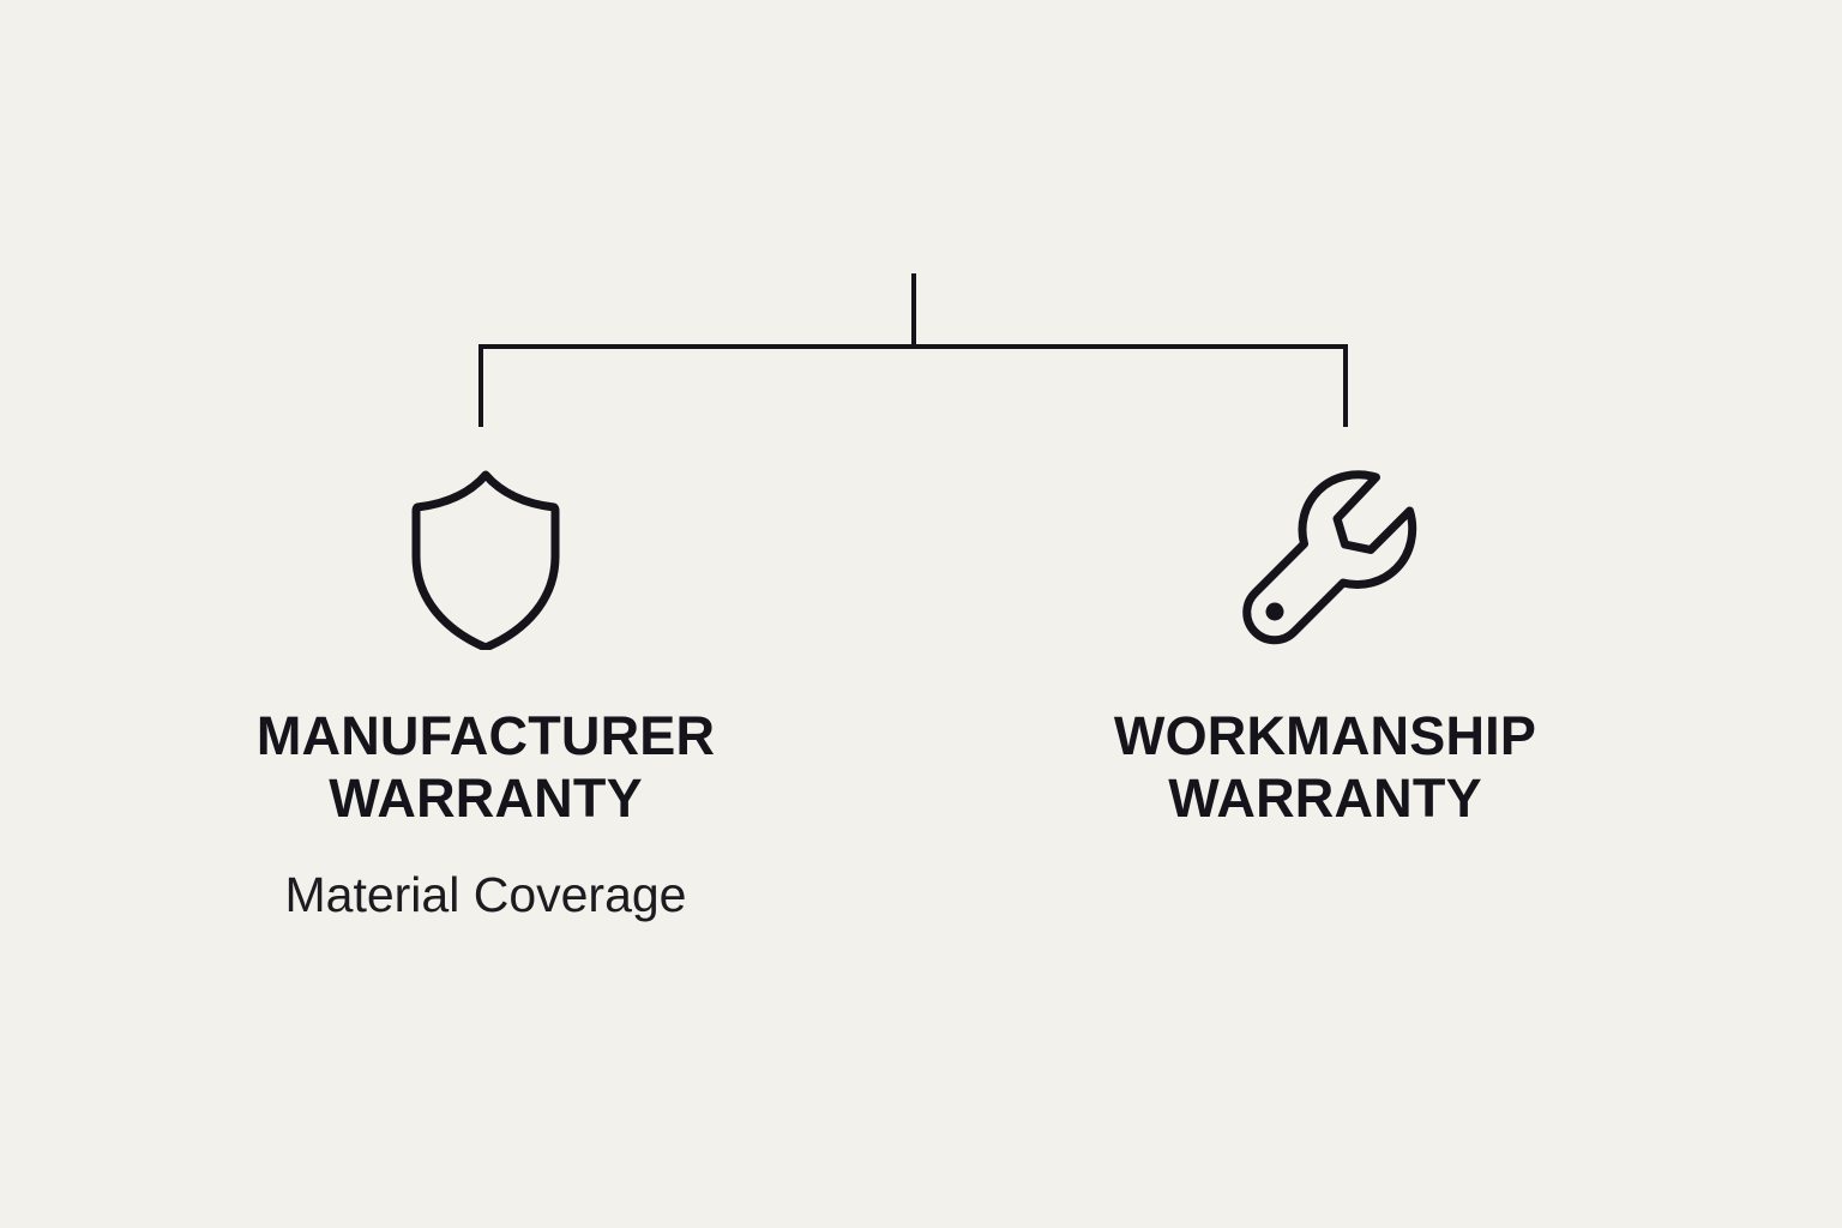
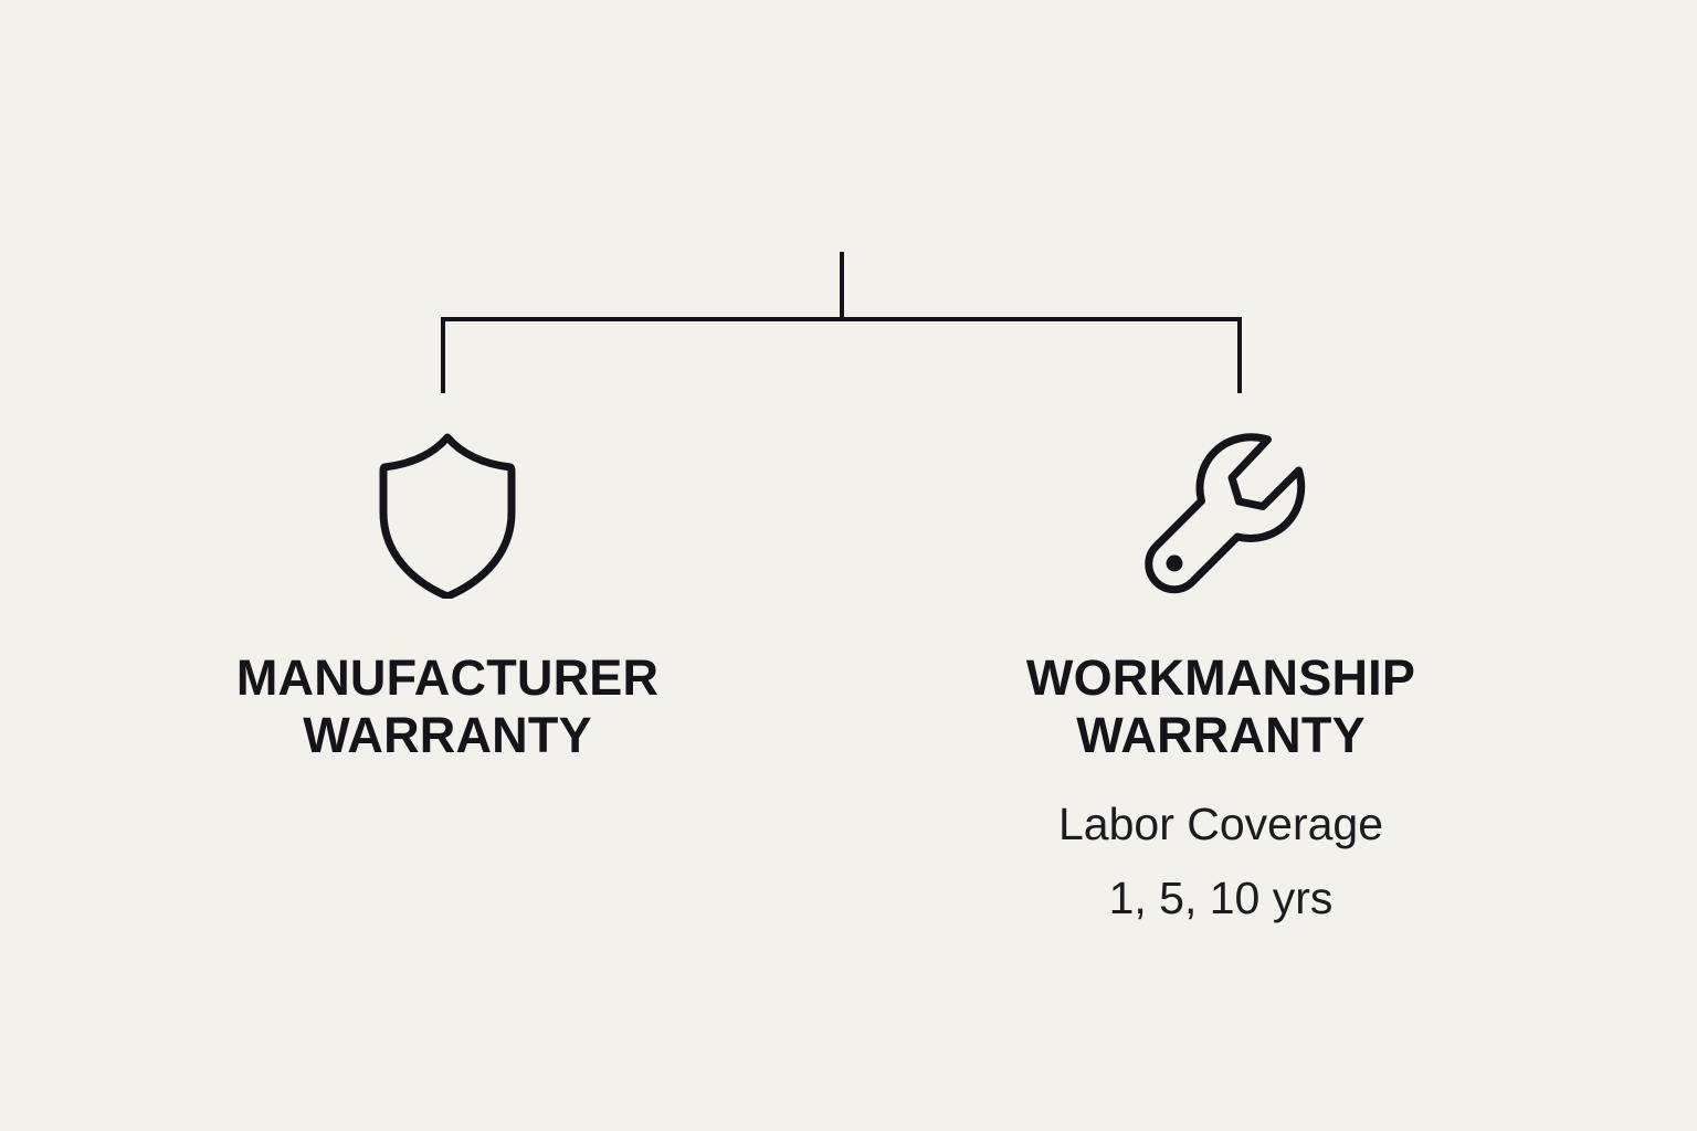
  MANUFACTURER
  WARRANTY
- Material Coverage
  WORKMANSHIP
  WARRANTY
+ Labor Coverage
+ 1, 5, 10 yrs
